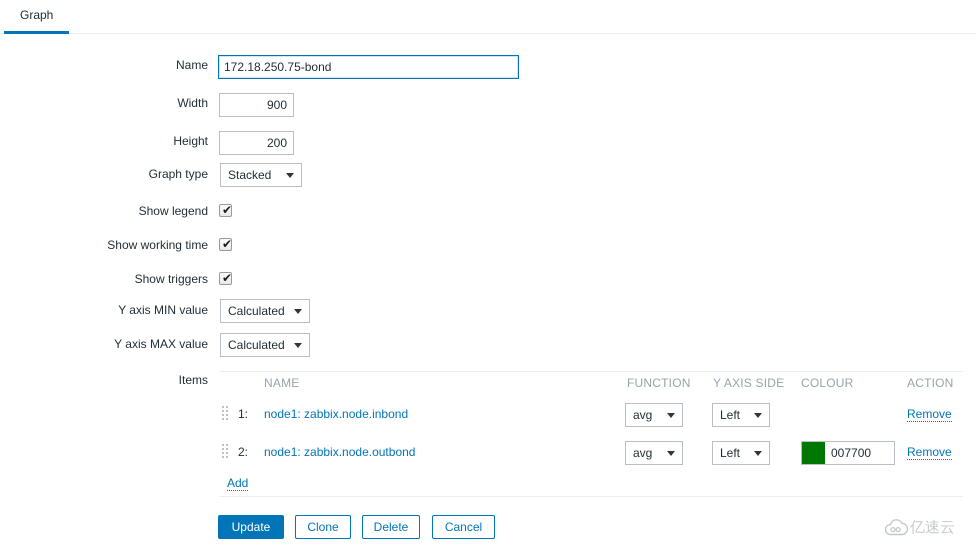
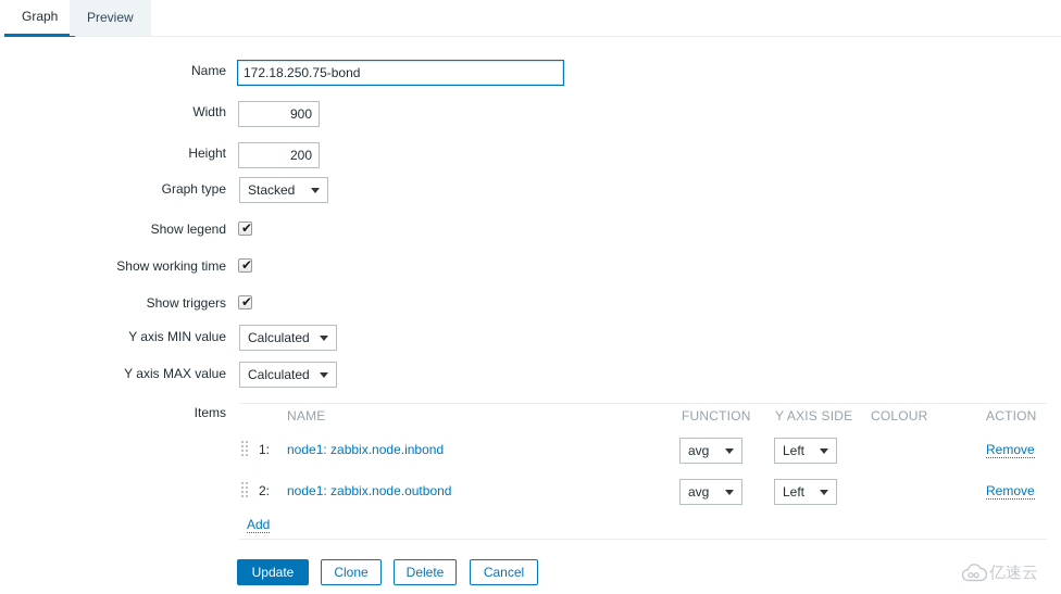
  Graph
+ Preview
  Name
  172.18.250.75-bond
  Width
  900
  Height
  200
  Graph type
  Stacked
  Show legend
  ✔
  Show working time
  ✔
  Show triggers
  ✔
  Y axis MIN value
  Calculated
  Y axis MAX value
  Calculated
  Items
  NAME
  FUNCTION
  Y AXIS SIDE
  COLOUR
  ACTION
  1:
  node1: zabbix.node.inbond
  avg
  Left
  Remove
  2:
  node1: zabbix.node.outbond
  avg
  Left
- 007700
  Remove
  Add
  Update
  Clone
  Delete
  Cancel
  亿速云
